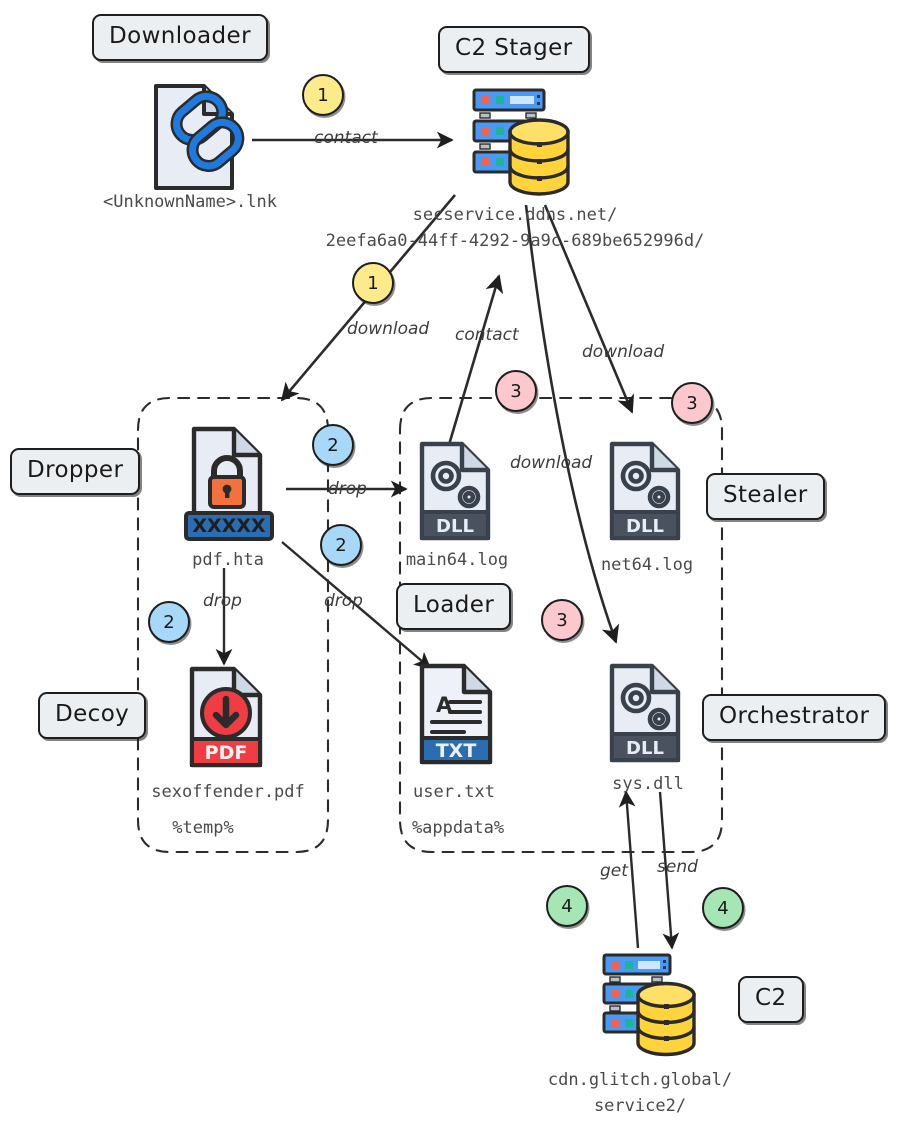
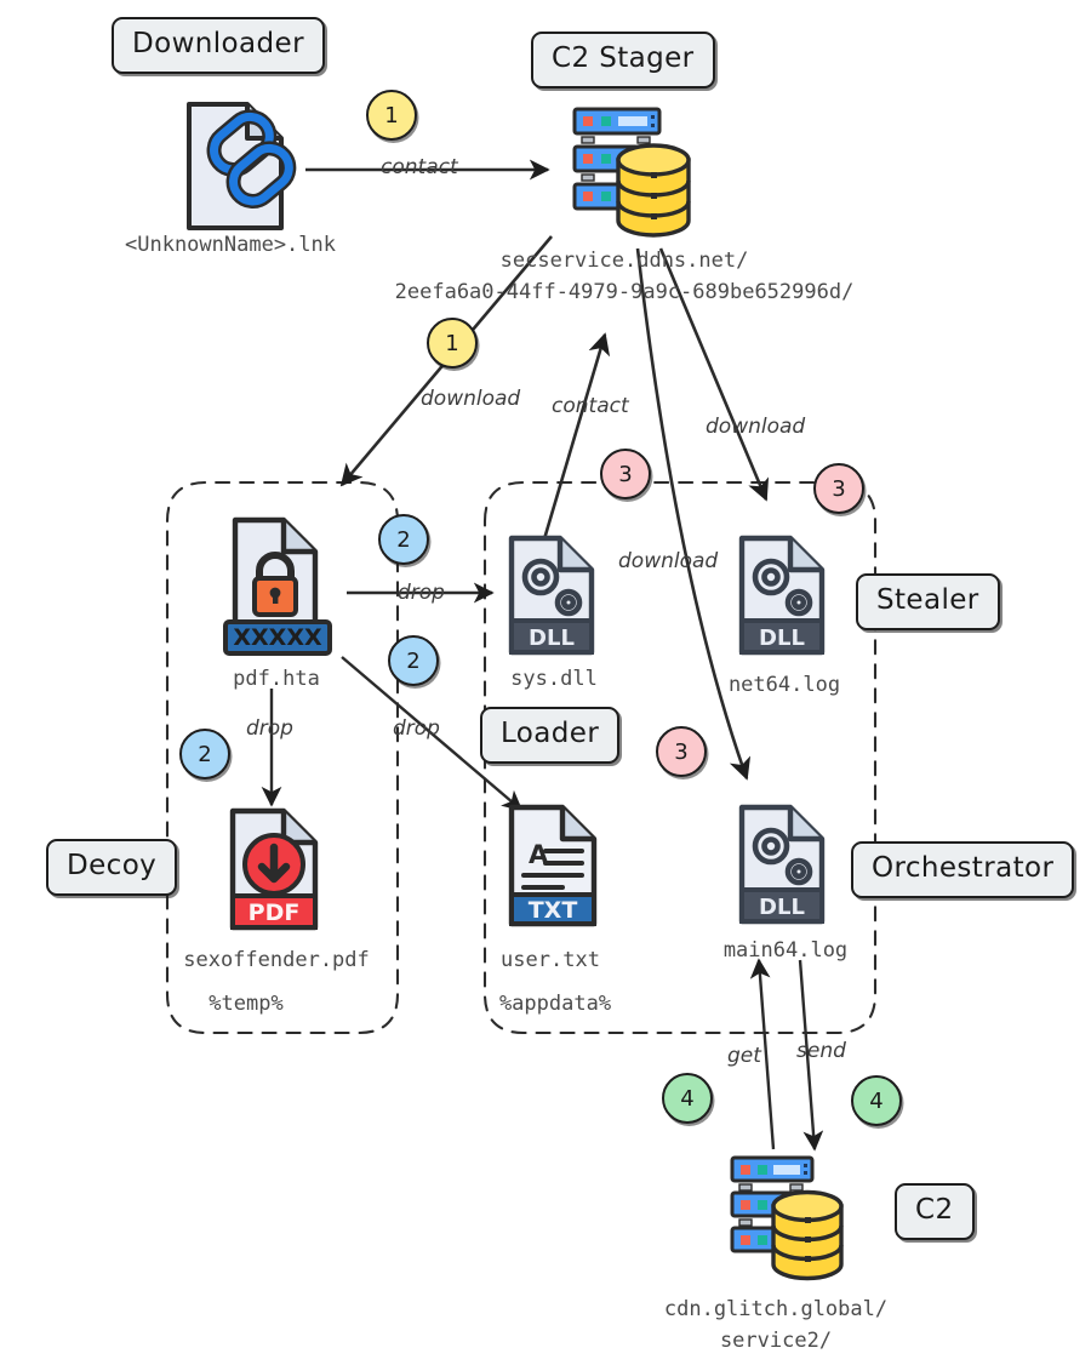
  XXXXX
  DLL
  DLL
  PDF
  A
  TXT
  DLL
  Downloader
  C2 Stager
- Dropper
  Stealer
  Loader
  Decoy
  Orchestrator
  C2
  <UnknownName>.lnk
  secservice.ddns.net/
- 2eefa6a0-44ff-4292-9a9c-689be652996d/
+ 2eefa6a0-44ff-4979-9a9c-689be652996d/
  pdf.hta
- main64.log
+ sys.dll
  net64.log
  sexoffender.pdf
  user.txt
- sys.dll
+ main64.log
  cdn.glitch.global/
  service2/
  %temp%
  %appdata%
  contact
  download
  contact
  download
  download
  drop
  drop
  drop
  get
  send
  1
  1
  2
  2
  2
  3
  3
  3
  4
  4
